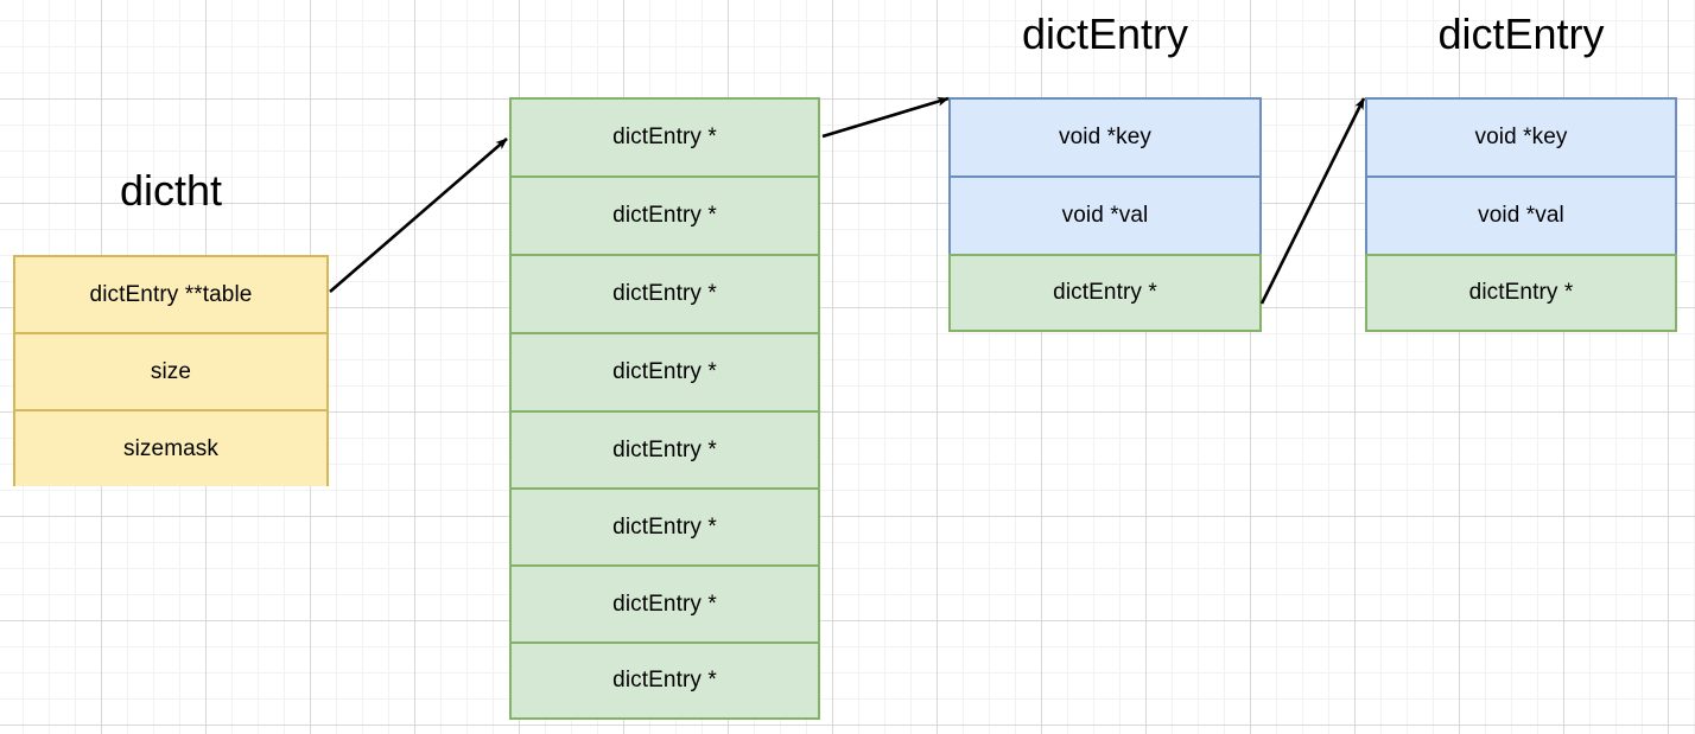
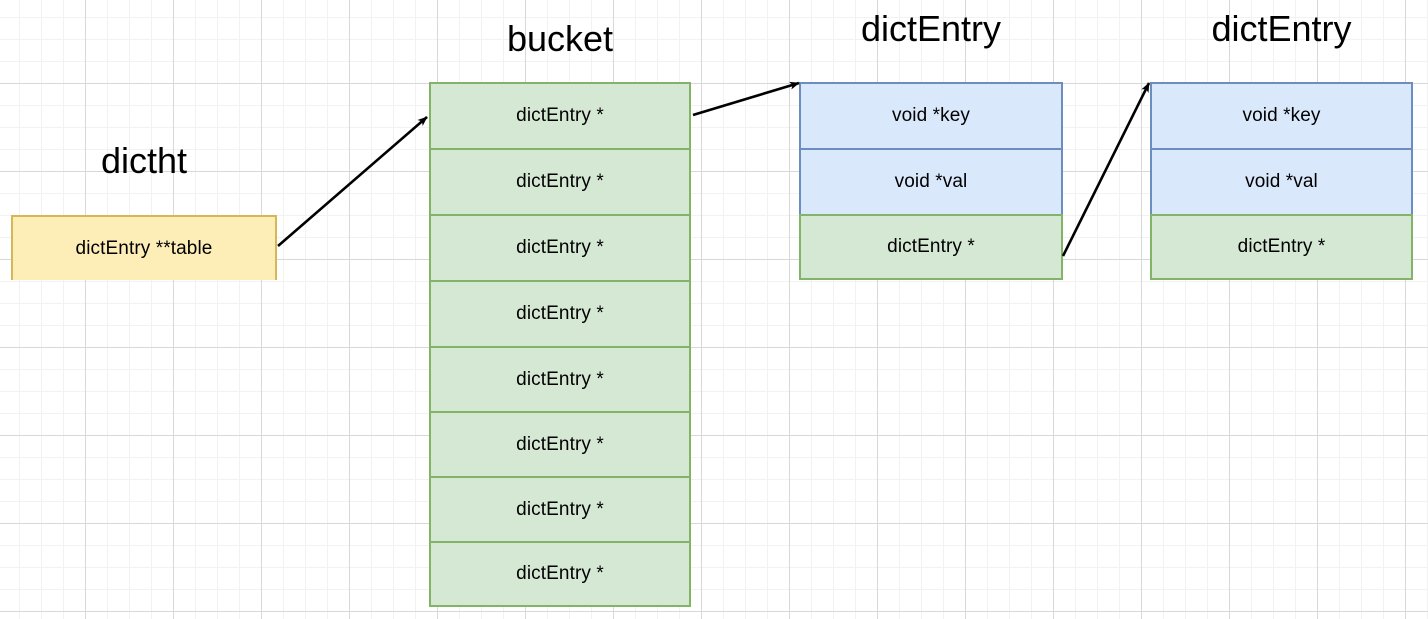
  dictht
+ bucket
  dictEntry
  dictEntry
  dictEntry **table
- size
- sizemask
  dictEntry *
  dictEntry *
  dictEntry *
  dictEntry *
  dictEntry *
  dictEntry *
  dictEntry *
  dictEntry *
  void *key
  void *val
  dictEntry *
  void *key
  void *val
  dictEntry *
